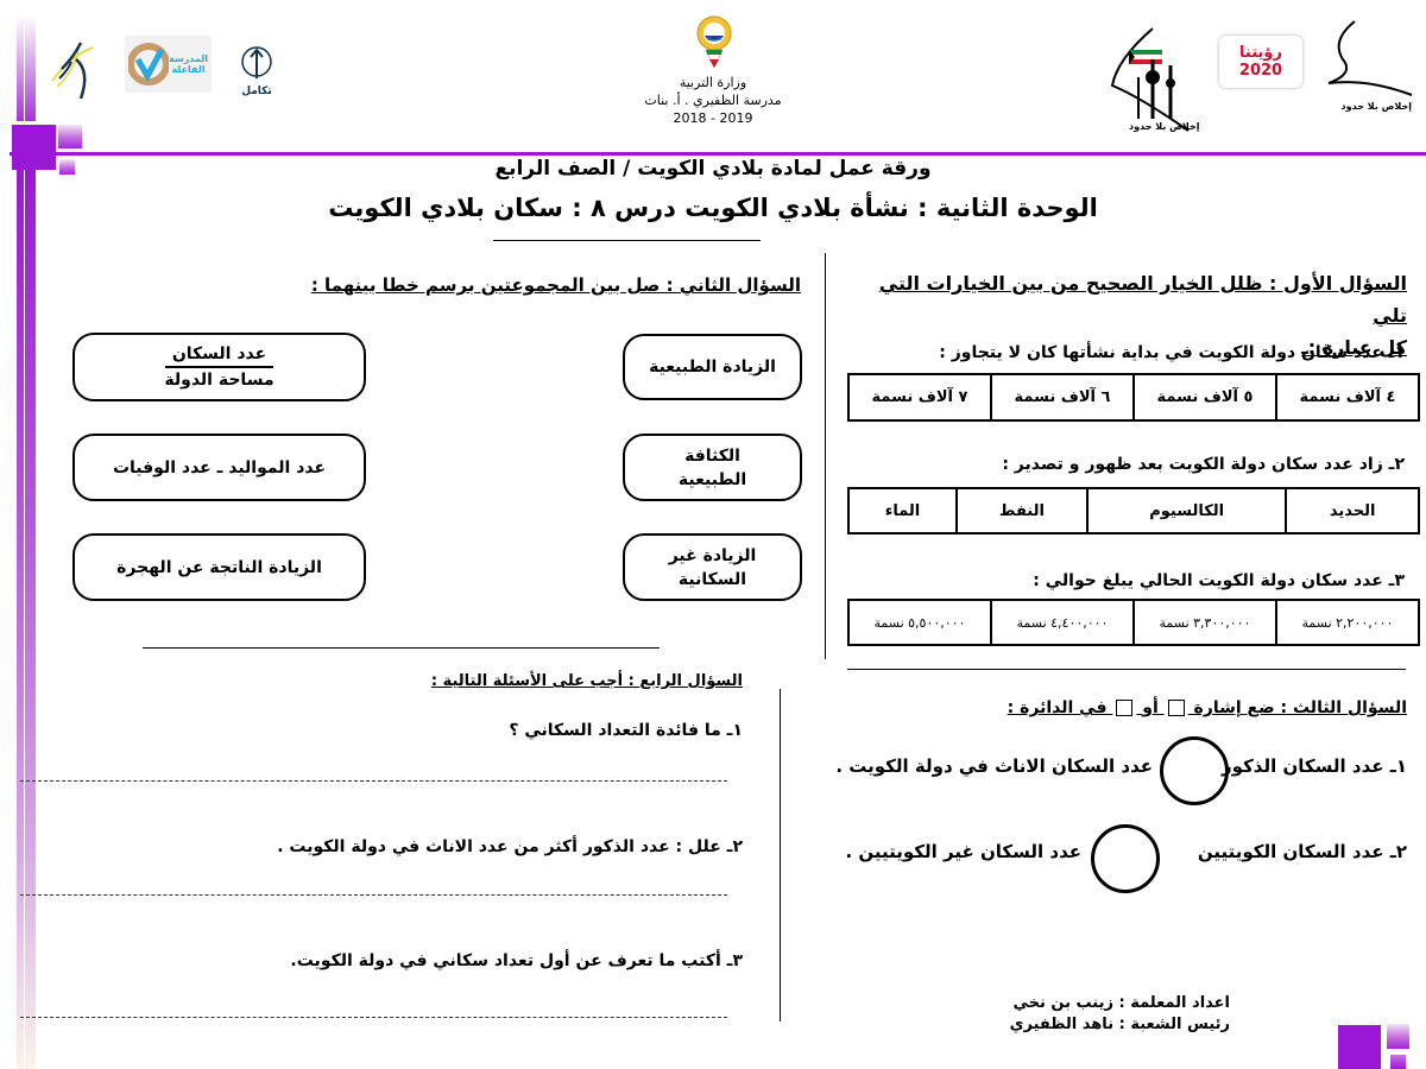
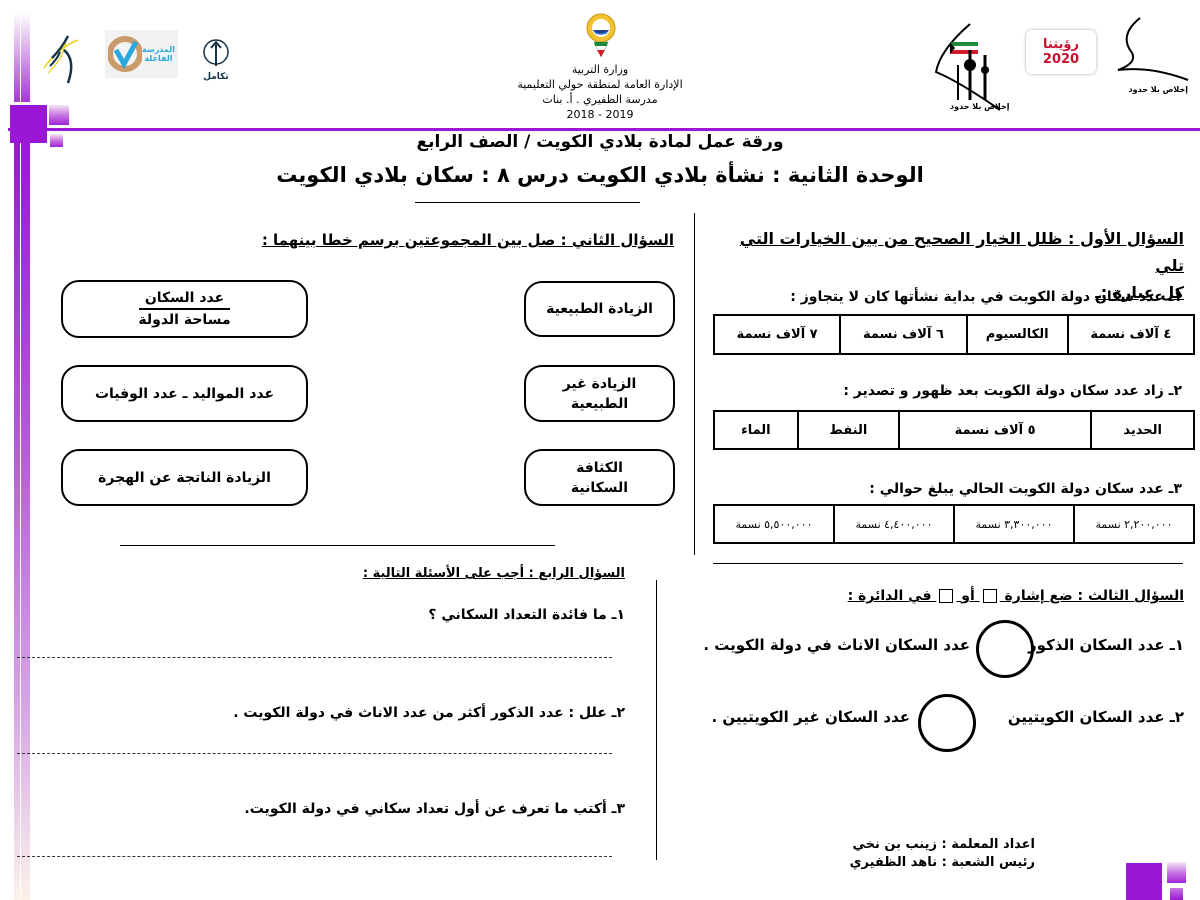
  المدرسة الفاعلة
  تكامل
  إخلاص بلا حدود
  رؤيتنا 2020
  إخلاص بلا حدود
  وزارة التربية
+ الإدارة العامة لمنطقة حولي التعليمية
  مدرسة الظفيري . أ. بنات
  2018 - 2019
  ورقة عمل لمادة بلادي الكويت / الصف الرابع
  الوحدة الثانية : نشأة بلادي الكويت درس ٨ : سكان بلادي الكويت
  السؤال الأول : ظلل الخيار الصحيح من بين الخيارات التي تلي
  كل عبارة :ـ
  ١ـ عدد سكان دولة الكويت في بداية نشأتها كان لا يتجاوز :
- ٤ آلاف نسمة	٥ آلاف نسمة	٦ آلاف نسمة	٧ آلاف نسمة
+ ٤ آلاف نسمة	الكالسيوم	٦ آلاف نسمة	٧ آلاف نسمة
  ٢ـ زاد عدد سكان دولة الكويت بعد ظهور و تصدير :
- الحديد	الكالسيوم	النفط	الماء
+ الحديد	٥ آلاف نسمة	النفط	الماء
  ٣ـ عدد سكان دولة الكويت الحالي يبلغ حوالي :
  ٢,٢٠٠,٠٠٠ نسمة	٣,٣٠٠,٠٠٠ نسمة	٤,٤٠٠,٠٠٠ نسمة	٥,٥٠٠,٠٠٠ نسمة
  السؤال الثاني : صل بين المجموعتين برسم خطا بينهما :
  الزيادة الطبيعية
- الكثافة
+ الزيادة غير
  الطبيعية
- الزيادة غير
+ الكثافة
  السكانية
  عدد السكان
  مساحة الدولة
  عدد المواليد ـ عدد الوفيات
  الزيادة الناتجة عن الهجرة
  السؤال الثالث : ضع إشارة أو في الدائرة :
  ١ـ عدد السكان الذكور
  عدد السكان الاناث في دولة الكويت .
  ٢ـ عدد السكان الكويتيين
  عدد السكان غير الكويتيين .
  السؤال الرابع : أجب على الأسئلة التالية :
  ١ـ ما فائدة التعداد السكاني ؟
  ٢ـ علل : عدد الذكور أكثر من عدد الاناث في دولة الكويت .
  ٣ـ أكتب ما تعرف عن أول تعداد سكاني في دولة الكويت.
  اعداد المعلمة : زينب بن نخي
  رئيس الشعبة : ناهد الظفيري
